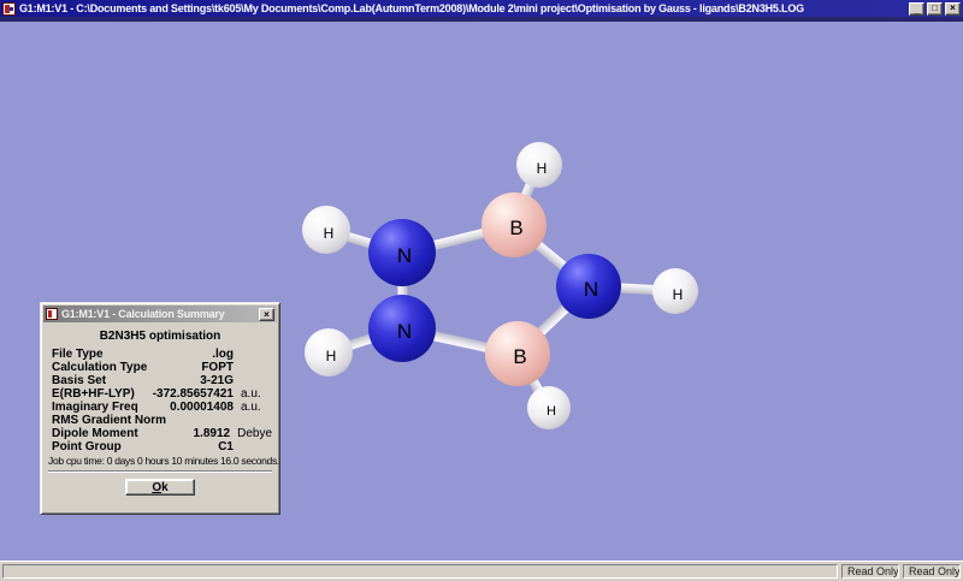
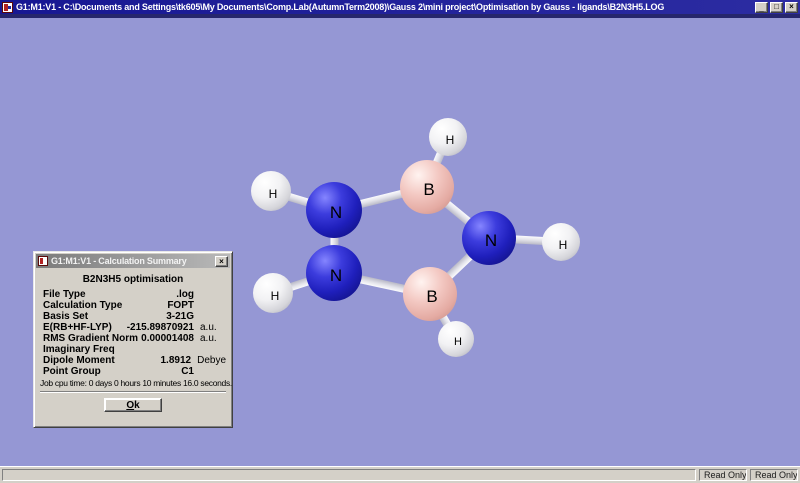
- G1:M1:V1 - C:\Documents and Settings\tk605\My Documents\Comp.Lab(AutumnTerm2008)\Module 2\mini project\Optimisation by Gauss - ligands\B2N3H5.LOG
+ G1:M1:V1 - C:\Documents and Settings\tk605\My Documents\Comp.Lab(AutumnTerm2008)\Gauss 2\mini project\Optimisation by Gauss - ligands\B2N3H5.LOG
  _
  □
  ×
  H
  B
  H
  N
  N
  H
  N
  H
  B
  H
  G1:M1:V1 - Calculation Summary
  ×
  B2N3H5 optimisation
  File Type
  .log
  Calculation Type
  FOPT
  Basis Set
  3-21G
  E(RB+HF-LYP)
- -372.85657421
+ -215.89870921
  a.u.
- Imaginary Freq
+ RMS Gradient Norm
  0.00001408
  a.u.
- RMS Gradient Norm
+ Imaginary Freq
  Dipole Moment
  1.8912
  Debye
  Point Group
  C1
  Job cpu time: 0 days 0 hours 10 minutes 16.0 seconds.
  Ok
  Read Only
  Read Only
